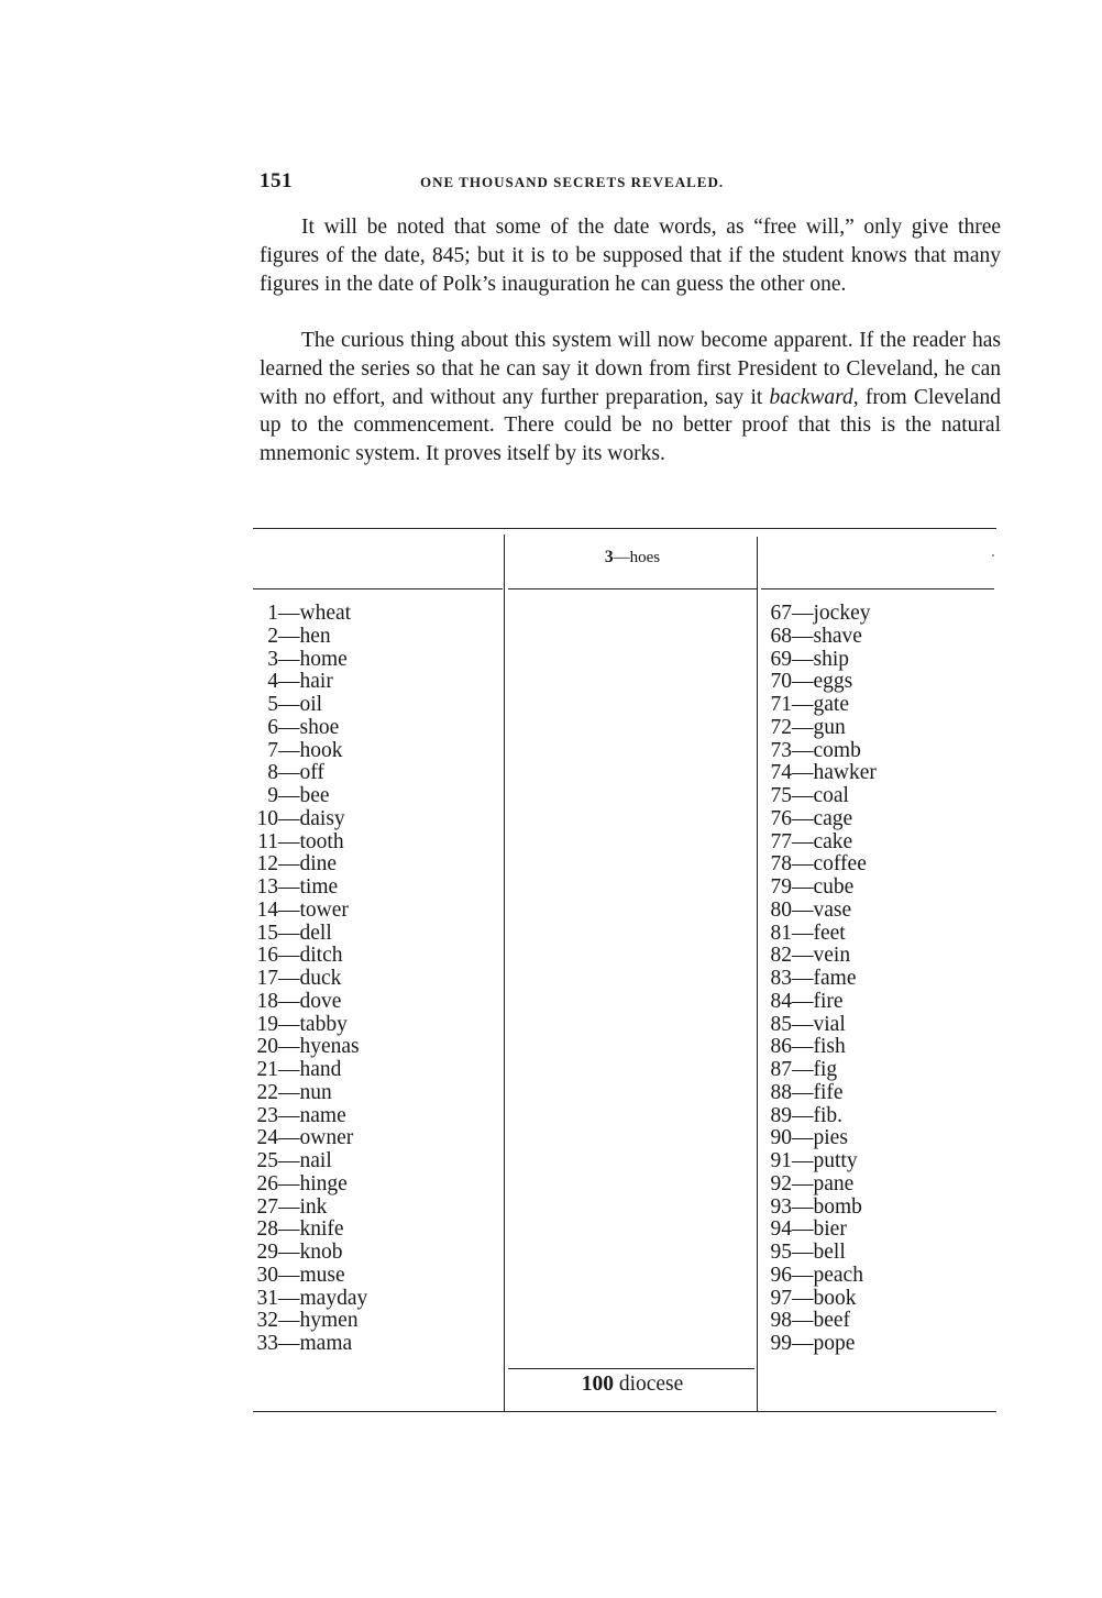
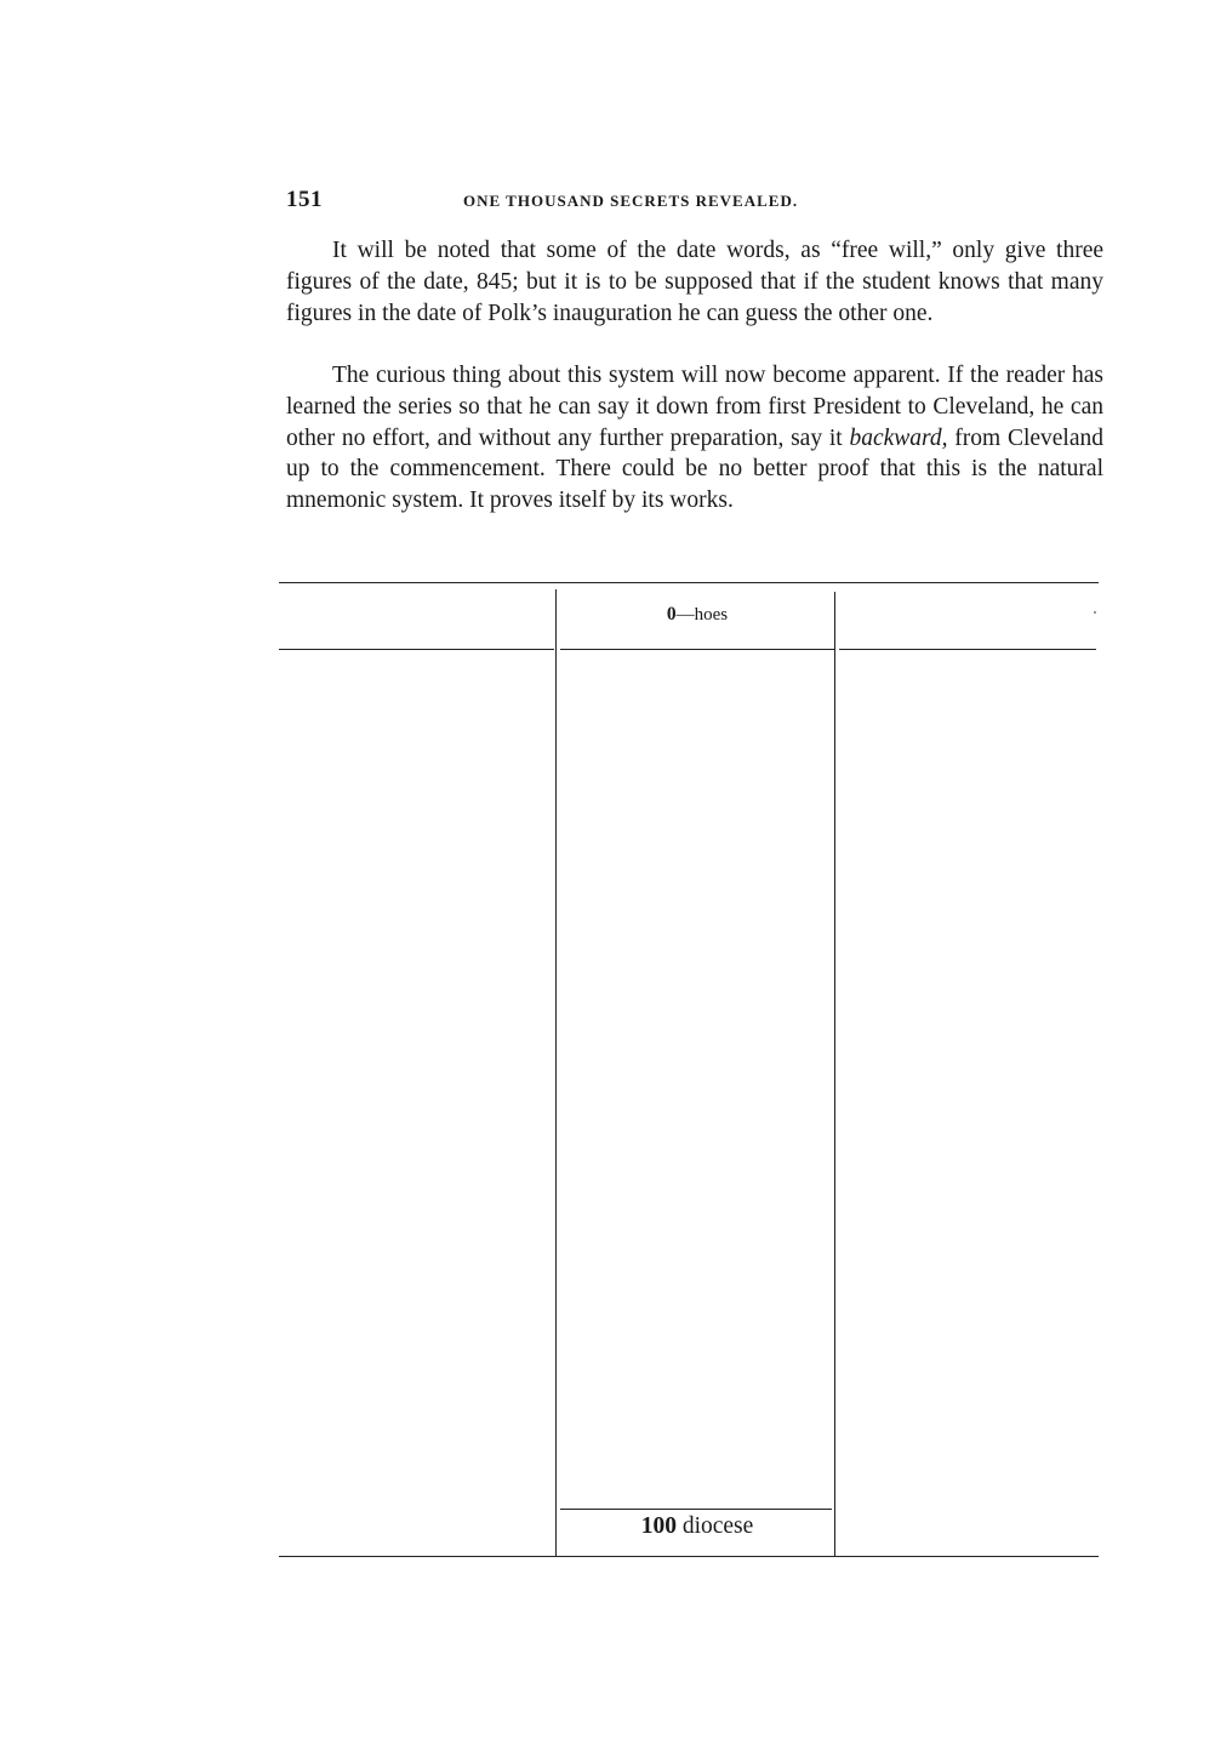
  151
  ONE THOUSAND SECRETS REVEALED.
  It will be noted that some of the date words, as “free will,” only give three figures of the date, 845; but it is to be supposed that if the student knows that many figures in the date of Polk’s inauguration he can guess the other one.
- The curious thing about this system will now become apparent. If the reader has learned the series so that he can say it down from first President to Cleveland, he can with no effort, and without any further preparation, say it backward, from Cleveland up to the commencement. There could be no better proof that this is the natural mnemonic system. It proves itself by its works.
+ The curious thing about this system will now become apparent. If the reader has learned the series so that he can say it down from first President to Cleveland, he can other no effort, and without any further preparation, say it backward, from Cleveland up to the commencement. There could be no better proof that this is the natural mnemonic system. It proves itself by its works.
- 3—hoes
+ 0—hoes
- 1—wheat
- 2—hen
- 3—home
- 4—hair
- 5—oil
- 6—shoe
- 7—hook
- 8—off
- 9—bee
- 10—daisy
- 11—tooth
- 12—dine
- 13—time
- 14—tower
- 15—dell
- 16—ditch
- 17—duck
- 18—dove
- 19—tabby
- 20—hyenas
- 21—hand
- 22—nun
- 23—name
- 24—owner
- 25—nail
- 26—hinge
- 27—ink
- 28—knife
- 29—knob
- 30—muse
- 31—mayday
- 32—hymen
- 33—mama
- 67—jockey
- 68—shave
- 69—ship
- 70—eggs
- 71—gate
- 72—gun
- 73—comb
- 74—hawker
- 75—coal
- 76—cage
- 77—cake
- 78—coffee
- 79—cube
- 80—vase
- 81—feet
- 82—vein
- 83—fame
- 84—fire
- 85—vial
- 86—fish
- 87—fig
- 88—fife
- 89—fib.
- 90—pies
- 91—putty
- 92—pane
- 93—bomb
- 94—bier
- 95—bell
- 96—peach
- 97—book
- 98—beef
- 99—pope
  100 diocese
